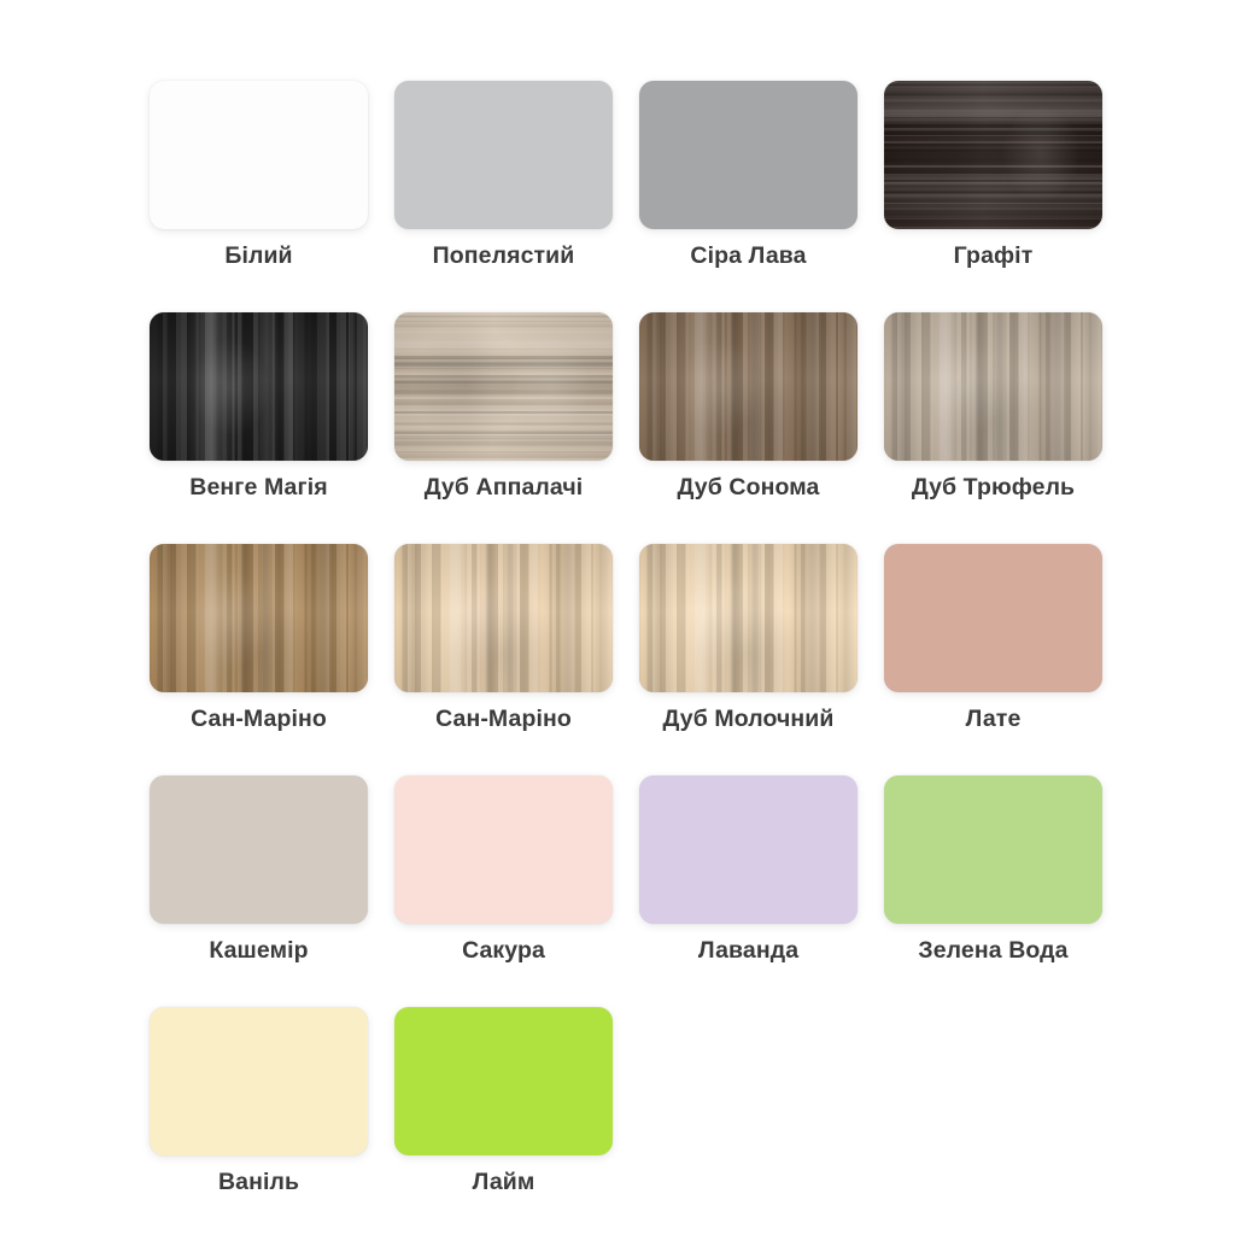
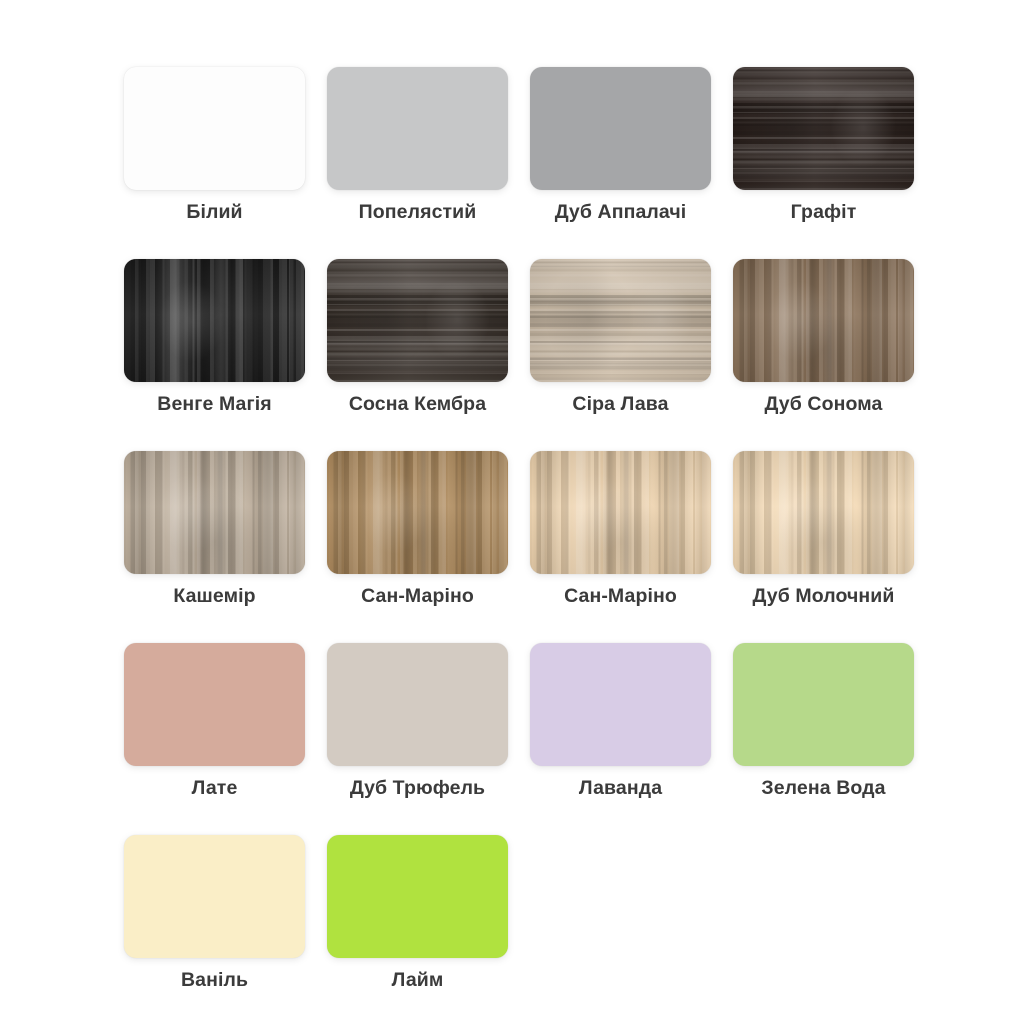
  Білий
  Попелястий
- Сіра Лава
+ Дуб Аппалачі
  Графіт
  Венге Магія
+ Сосна Кембра
- Дуб Аппалачі
+ Сіра Лава
  Дуб Сонома
- Дуб Трюфель
+ Кашемір
  Сан-Маріно
  Сан-Маріно
  Дуб Молочний
  Лате
- Кашемір
+ Дуб Трюфель
- Сакура
  Лаванда
  Зелена Вода
  Ваніль
  Лайм
